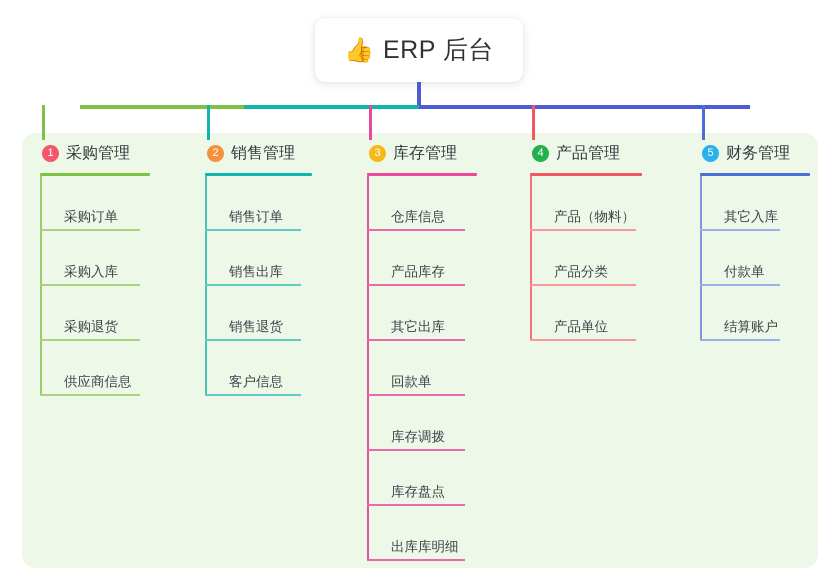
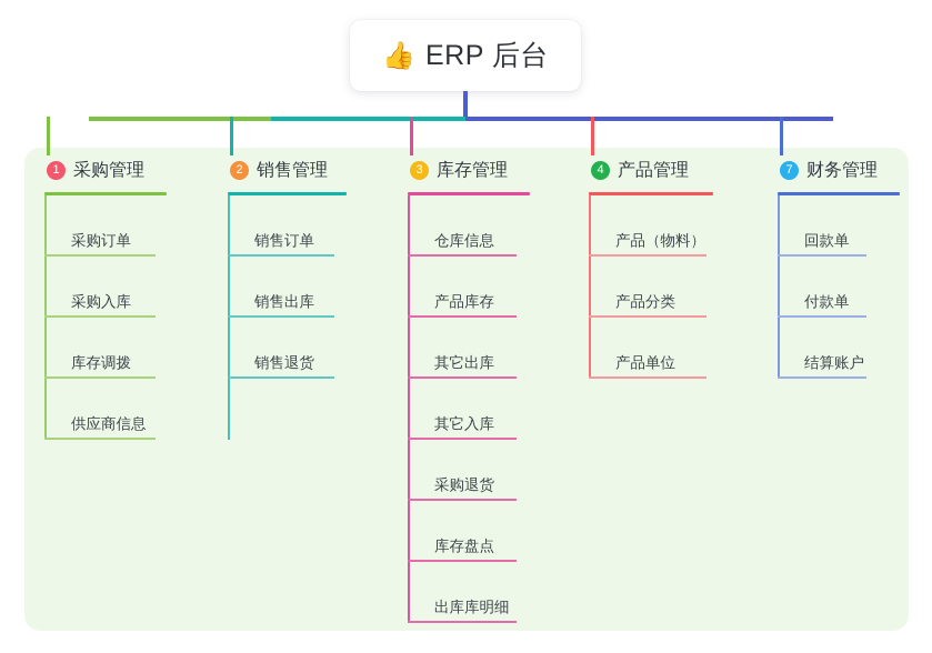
  👍
  ERP 后台
  1
  采购管理
  采购订单
  采购入库
- 采购退货
+ 库存调拨
  供应商信息
  2
  销售管理
  销售订单
  销售出库
  销售退货
- 客户信息
  3
  库存管理
  仓库信息
  产品库存
  其它出库
- 回款单
+ 其它入库
- 库存调拨
+ 采购退货
  库存盘点
  出库库明细
  4
  产品管理
  产品（物料）
  产品分类
  产品单位
- 5
+ 7
  财务管理
- 其它入库
+ 回款单
  付款单
  结算账户
